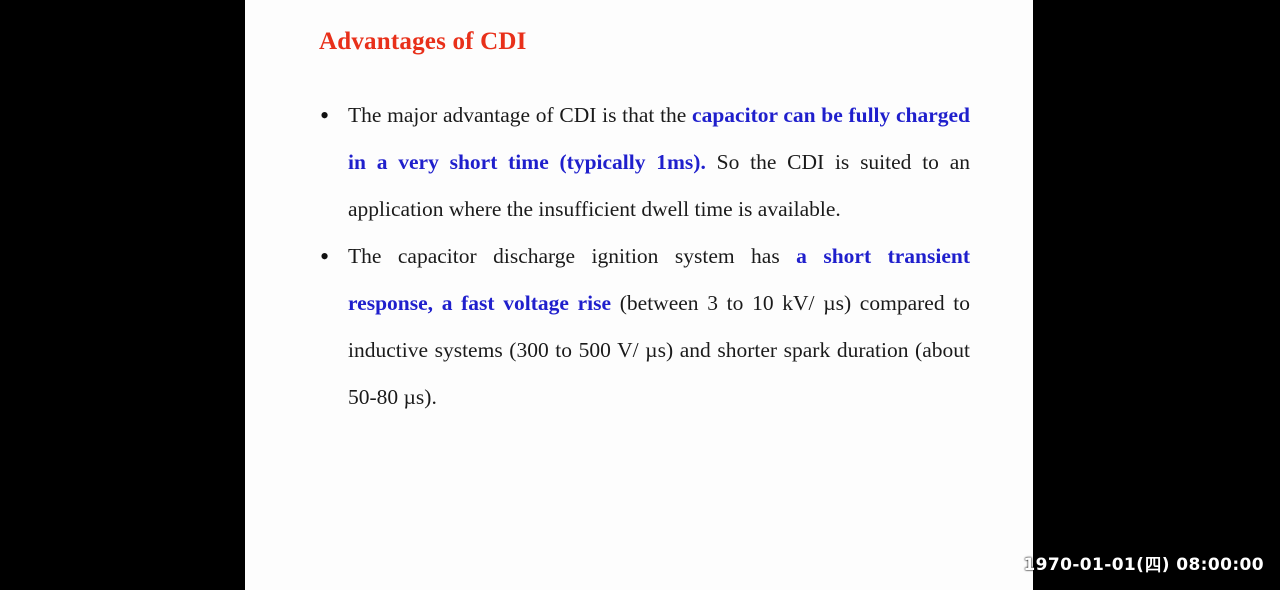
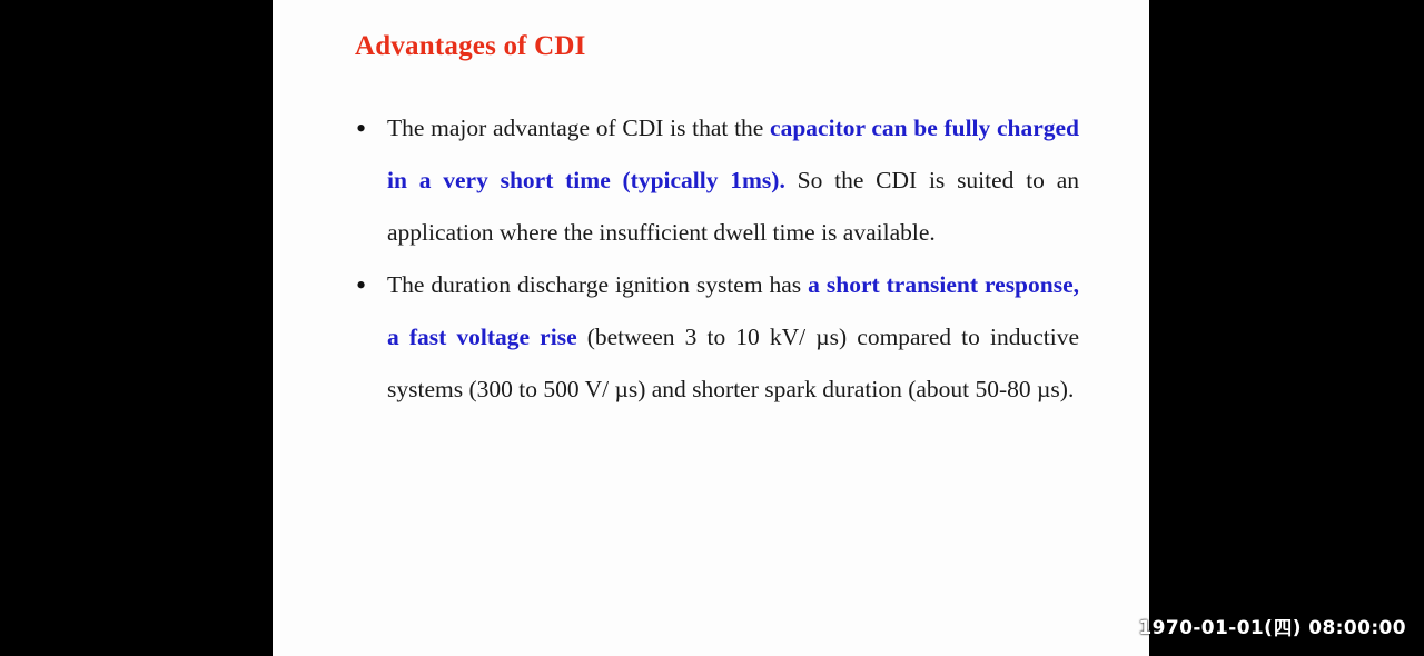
  Advantages of CDI
  •
  The major advantage of CDI is that the capacitor can be fully charged in a very short time (typically 1ms). So the CDI is suited to an application where the insufficient dwell time is available.
  •
- The capacitor discharge ignition system has a short transient response, a fast voltage rise (between 3 to 10 kV/ µs) compared to inductive systems (300 to 500 V/ µs) and shorter spark duration (about 50-80 µs).
+ The duration discharge ignition system has a short transient response, a fast voltage rise (between 3 to 10 kV/ µs) compared to inductive systems (300 to 500 V/ µs) and shorter spark duration (about 50-80 µs).
  1970-01-01(四) 08:00:00
